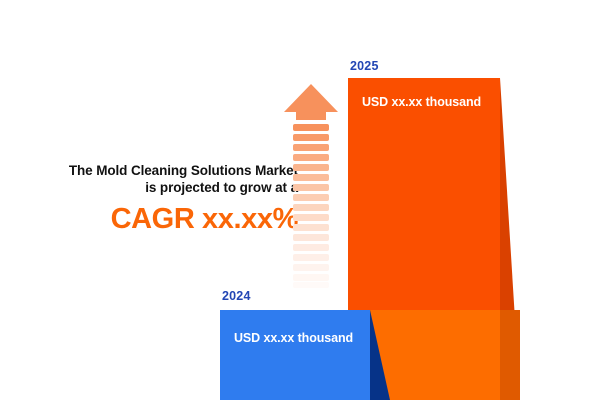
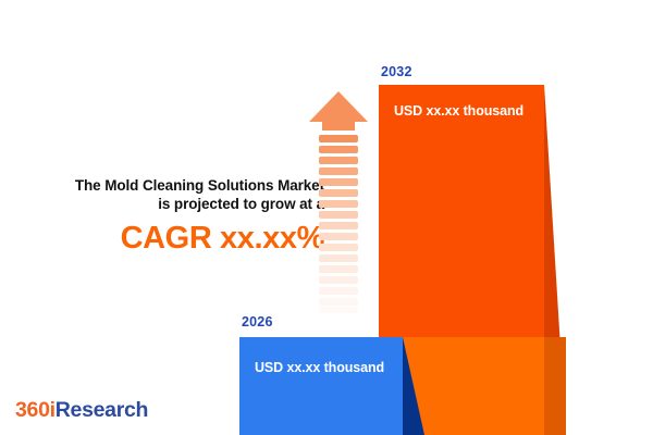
  The Mold Cleaning Solutions Marke
  is projected to grow at
  CAGR xx.xx%
+ 360iResearch
- 2025
+ 2032
  USD xx.xx thousand
- 2024
+ 2026
  USD xx.xx thousand
